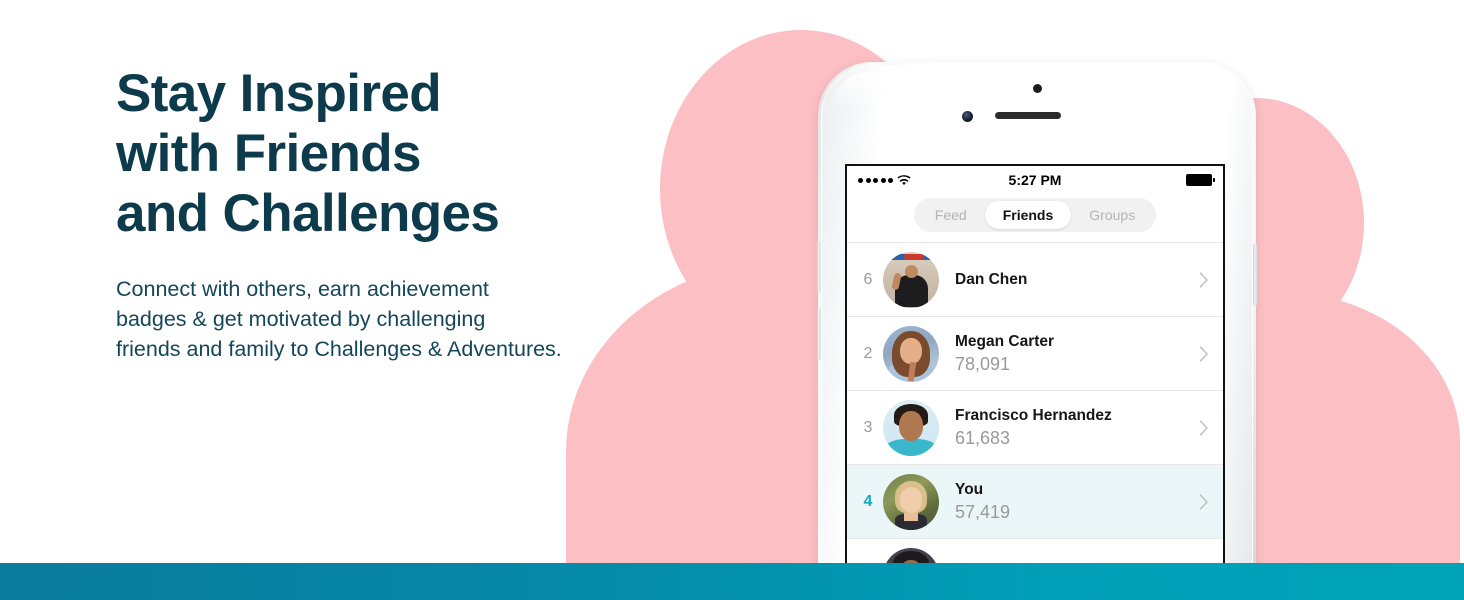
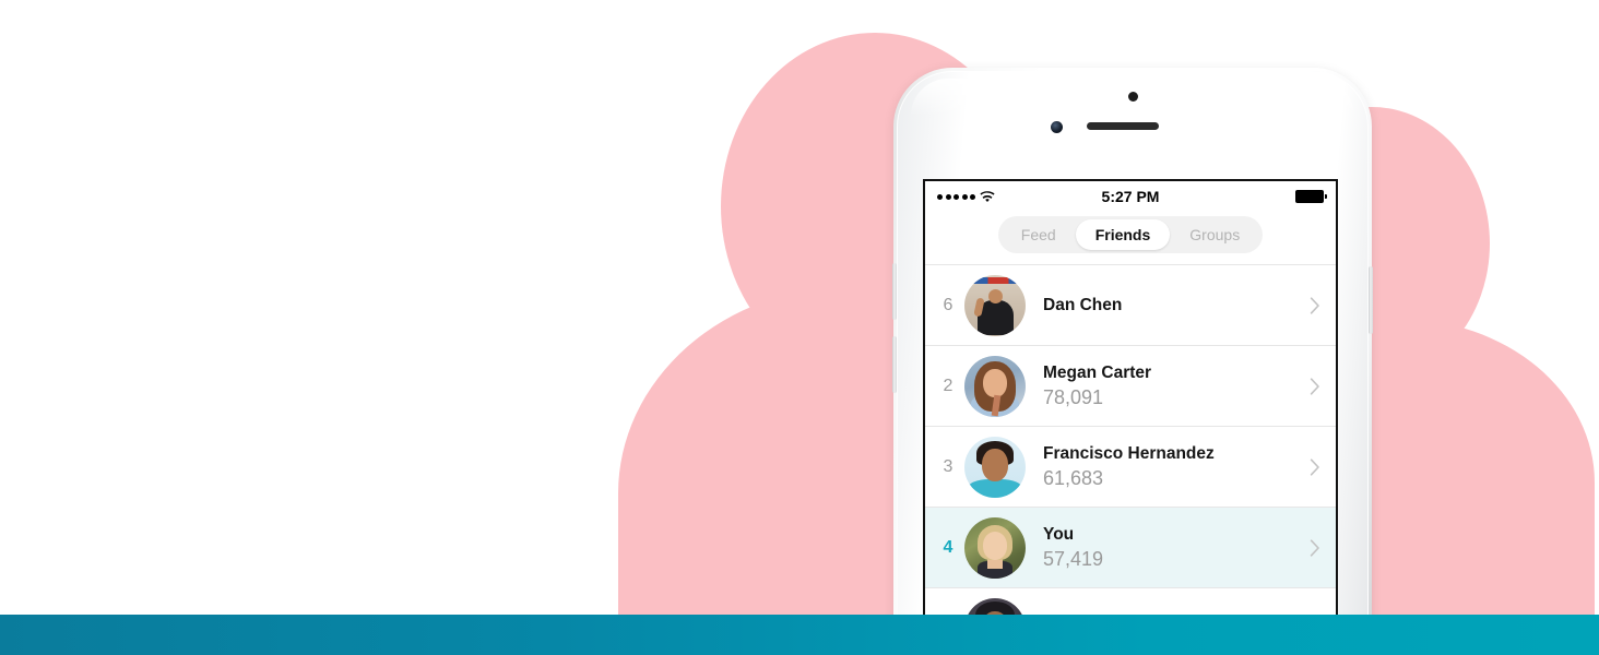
- Stay Inspired
- with Friends
- and Challenges
- Connect with others, earn achievement
- badges & get motivated by challenging
- friends and family to Challenges & Adventures.
  5:27 PM
  Feed
  Friends
  Groups
  6
  Dan Chen
  2
  Megan Carter
  78,091
  3
  Francisco Hernandez
  61,683
  4
  You
  57,419
